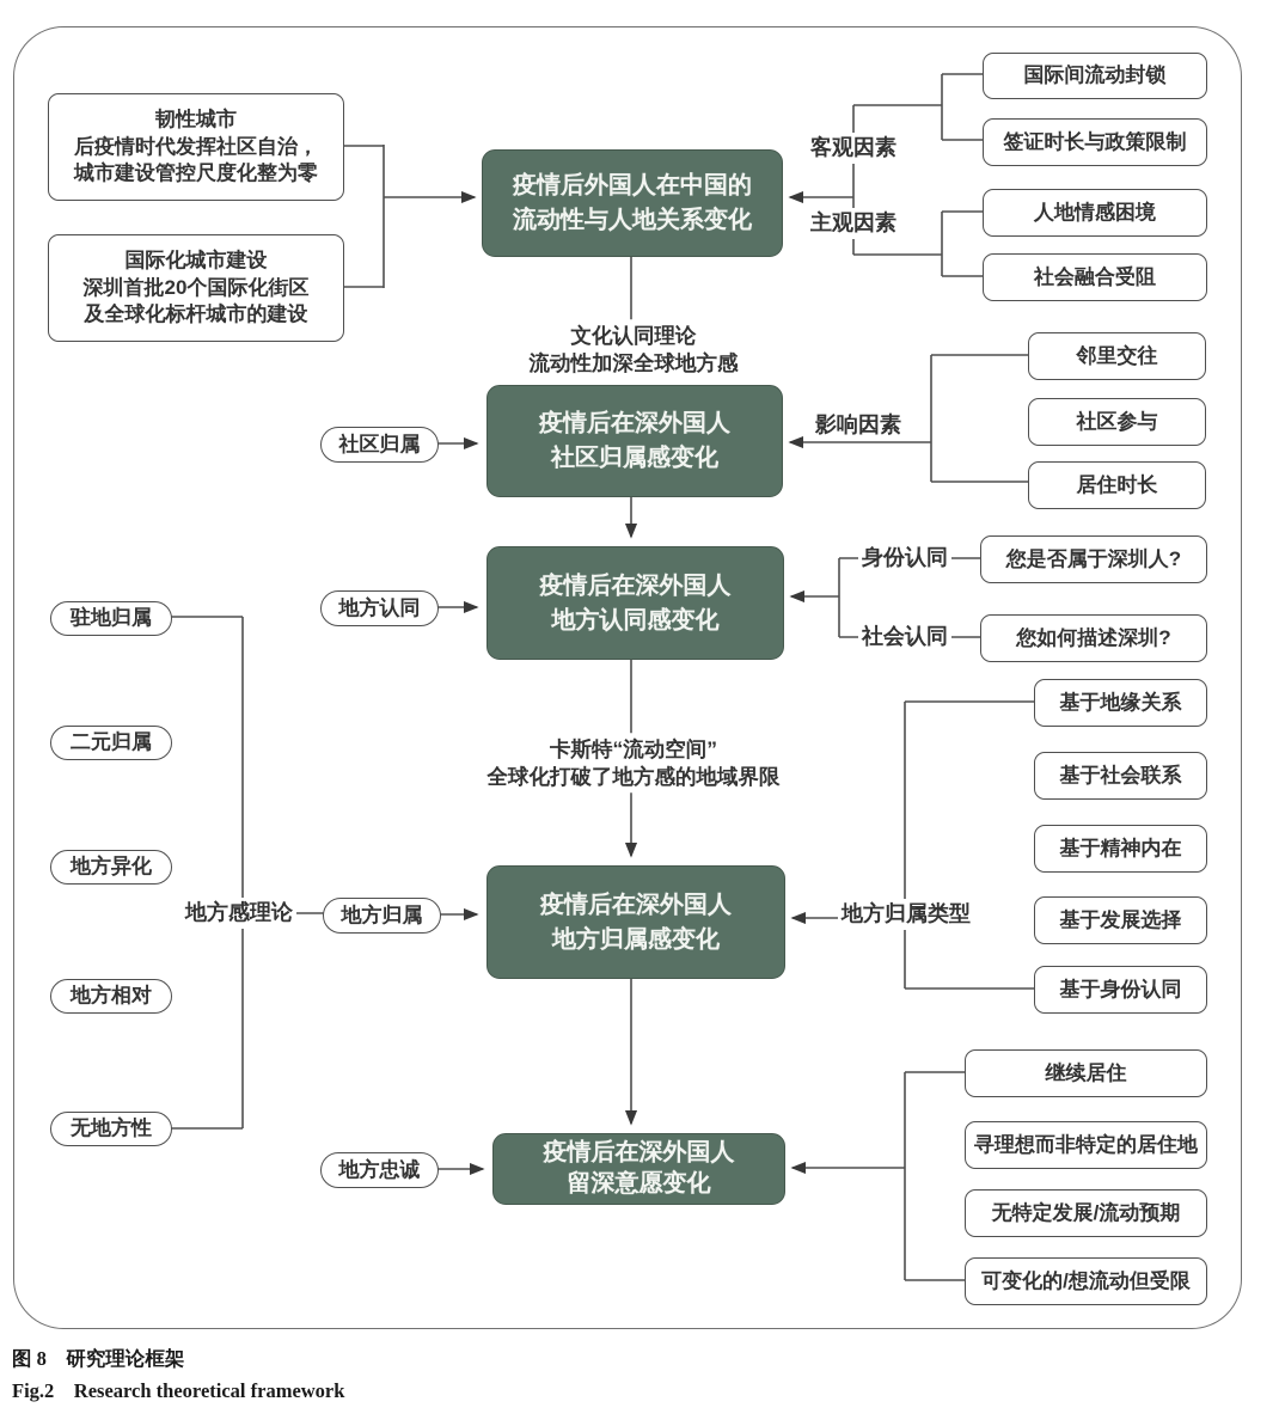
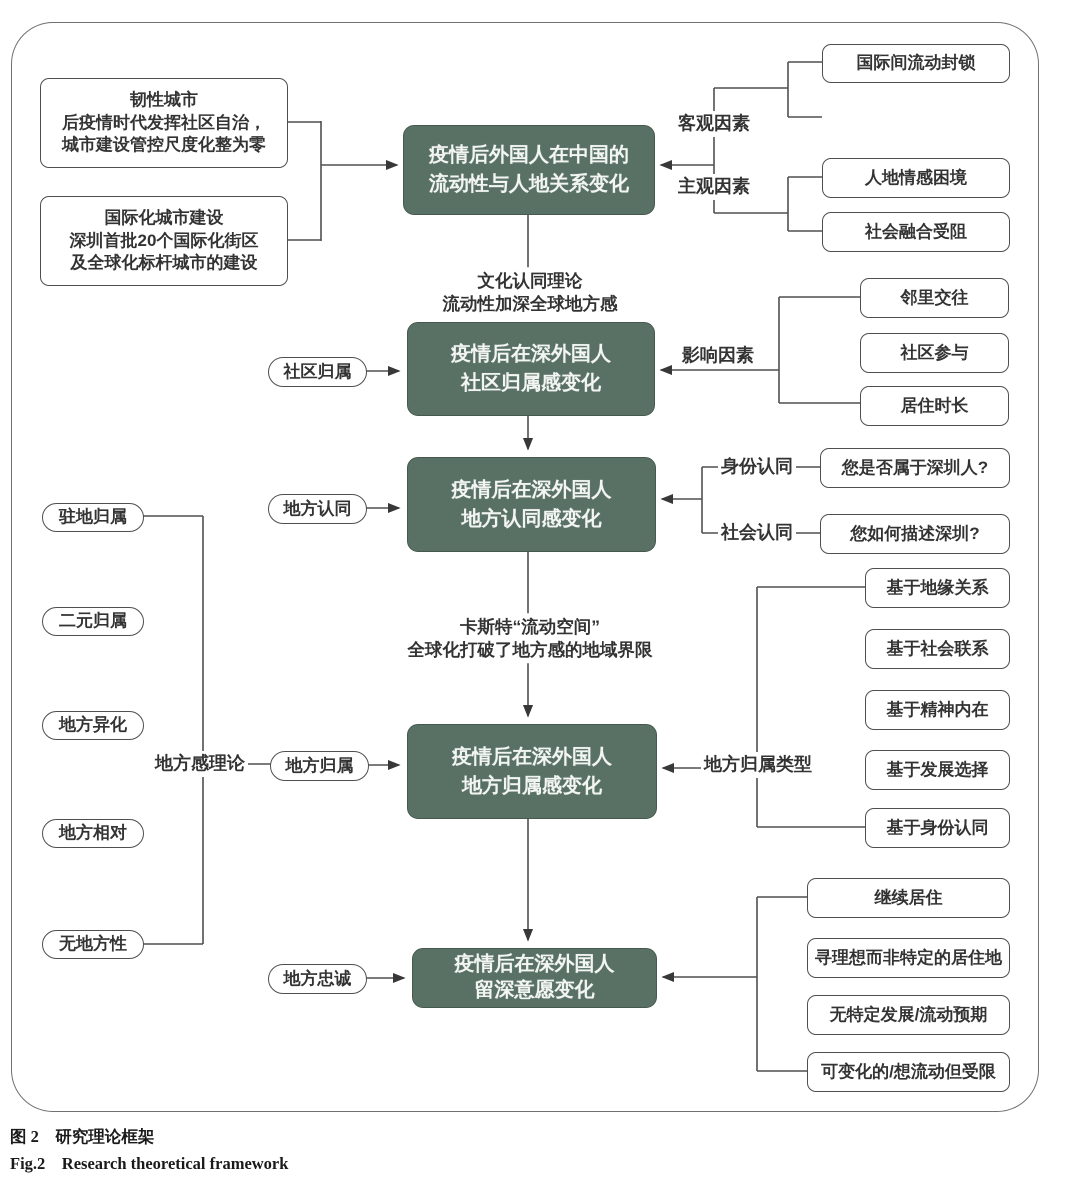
  韧性城市
  后疫情时代发挥社区自治，
  城市建设管控尺度化整为零
  国际化城市建设
  深圳首批20个国际化街区
  及全球化标杆城市的建设
  疫情后外国人在中国的
  流动性与人地关系变化
  疫情后在深外国人
  社区归属感变化
  疫情后在深外国人
  地方认同感变化
  疫情后在深外国人
  地方归属感变化
  疫情后在深外国人
  留深意愿变化
  文化认同理论
  流动性加深全球地方感
  卡斯特“流动空间”
  全球化打破了地方感的地域界限
  社区归属
  地方认同
  地方归属
  地方忠诚
  驻地归属
  二元归属
  地方异化
  地方相对
  无地方性
  地方感理论
  客观因素
  主观因素
  国际间流动封锁
- 签证时长与政策限制
  人地情感困境
  社会融合受阻
  影响因素
  邻里交往
  社区参与
  居住时长
  身份认同
  社会认同
  您是否属于深圳人?
  您如何描述深圳?
  地方归属类型
  基于地缘关系
  基于社会联系
  基于精神内在
  基于发展选择
  基于身份认同
  继续居住
  寻理想而非特定的居住地
  无特定发展/流动预期
  可变化的/想流动但受限
- 图 8 研究理论框架
+ 图 2 研究理论框架
  Fig.2 Research theoretical framework
